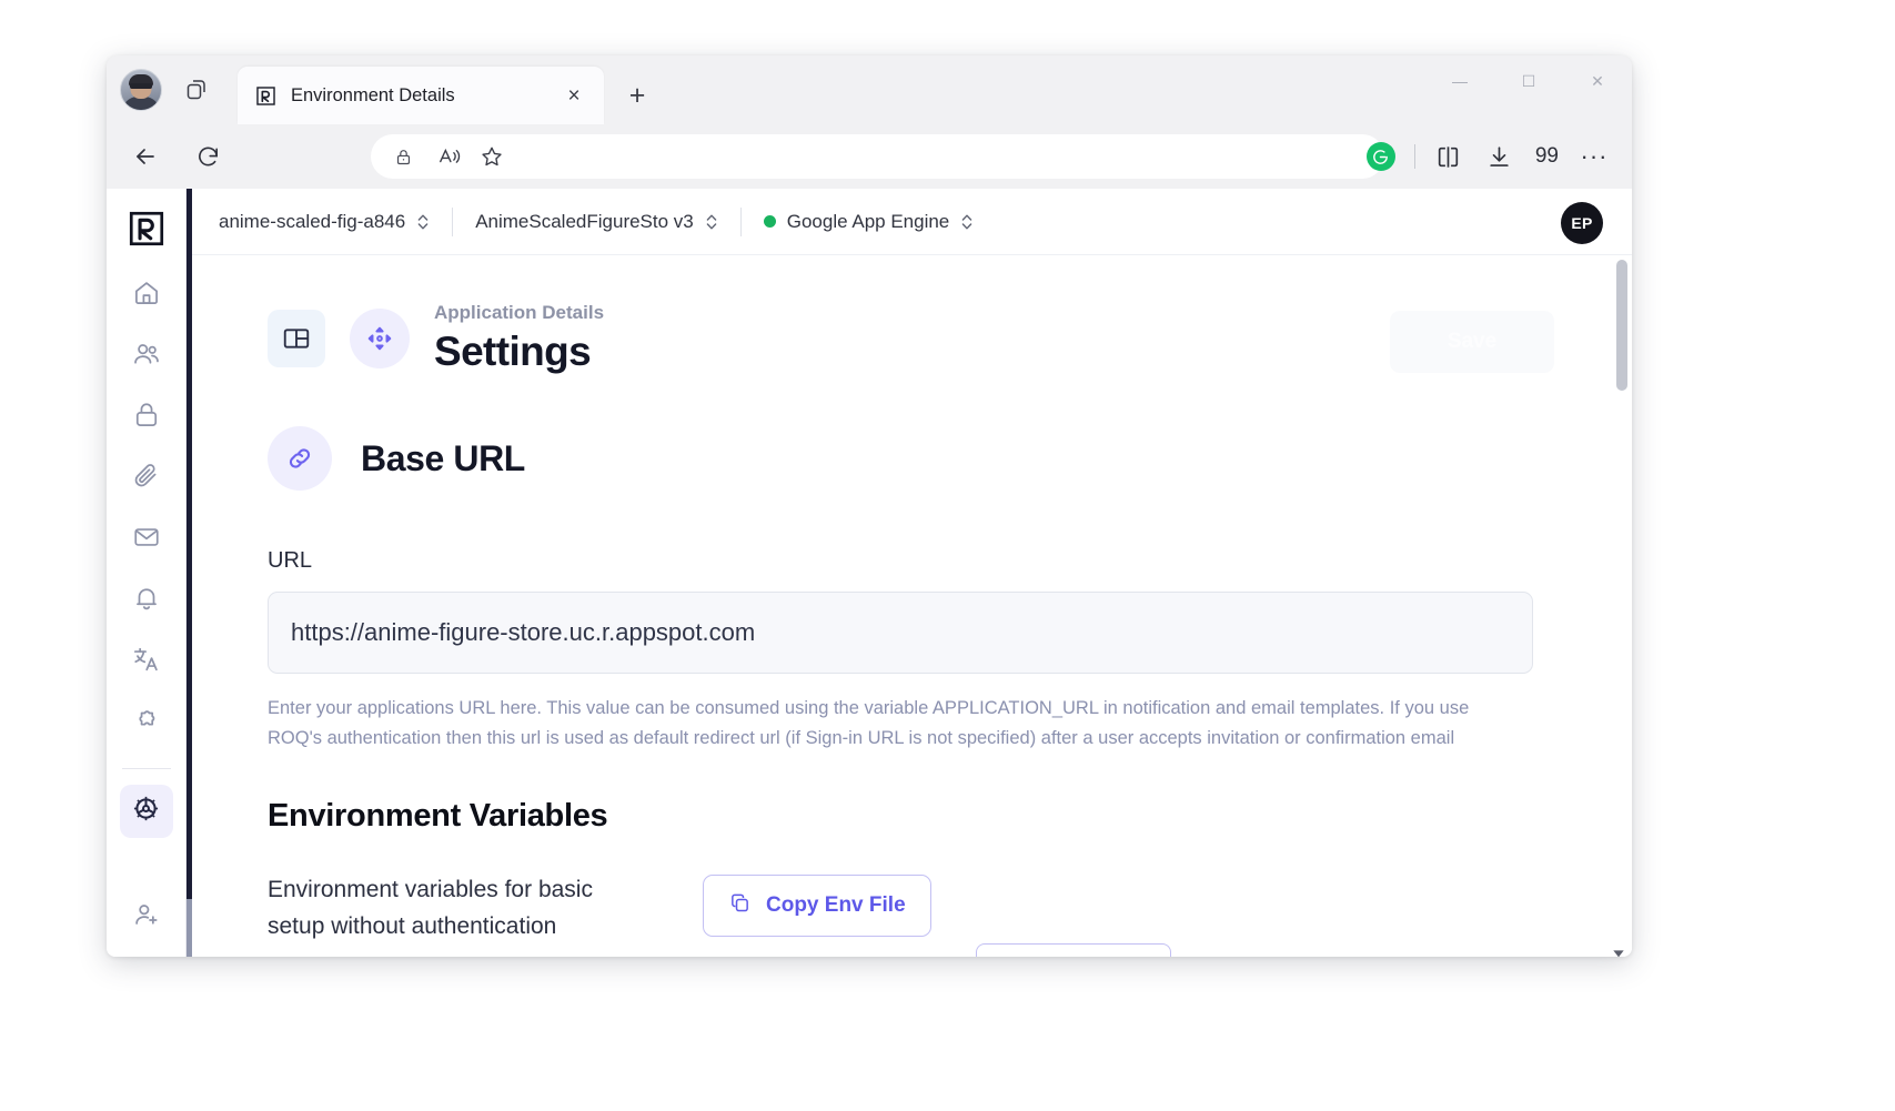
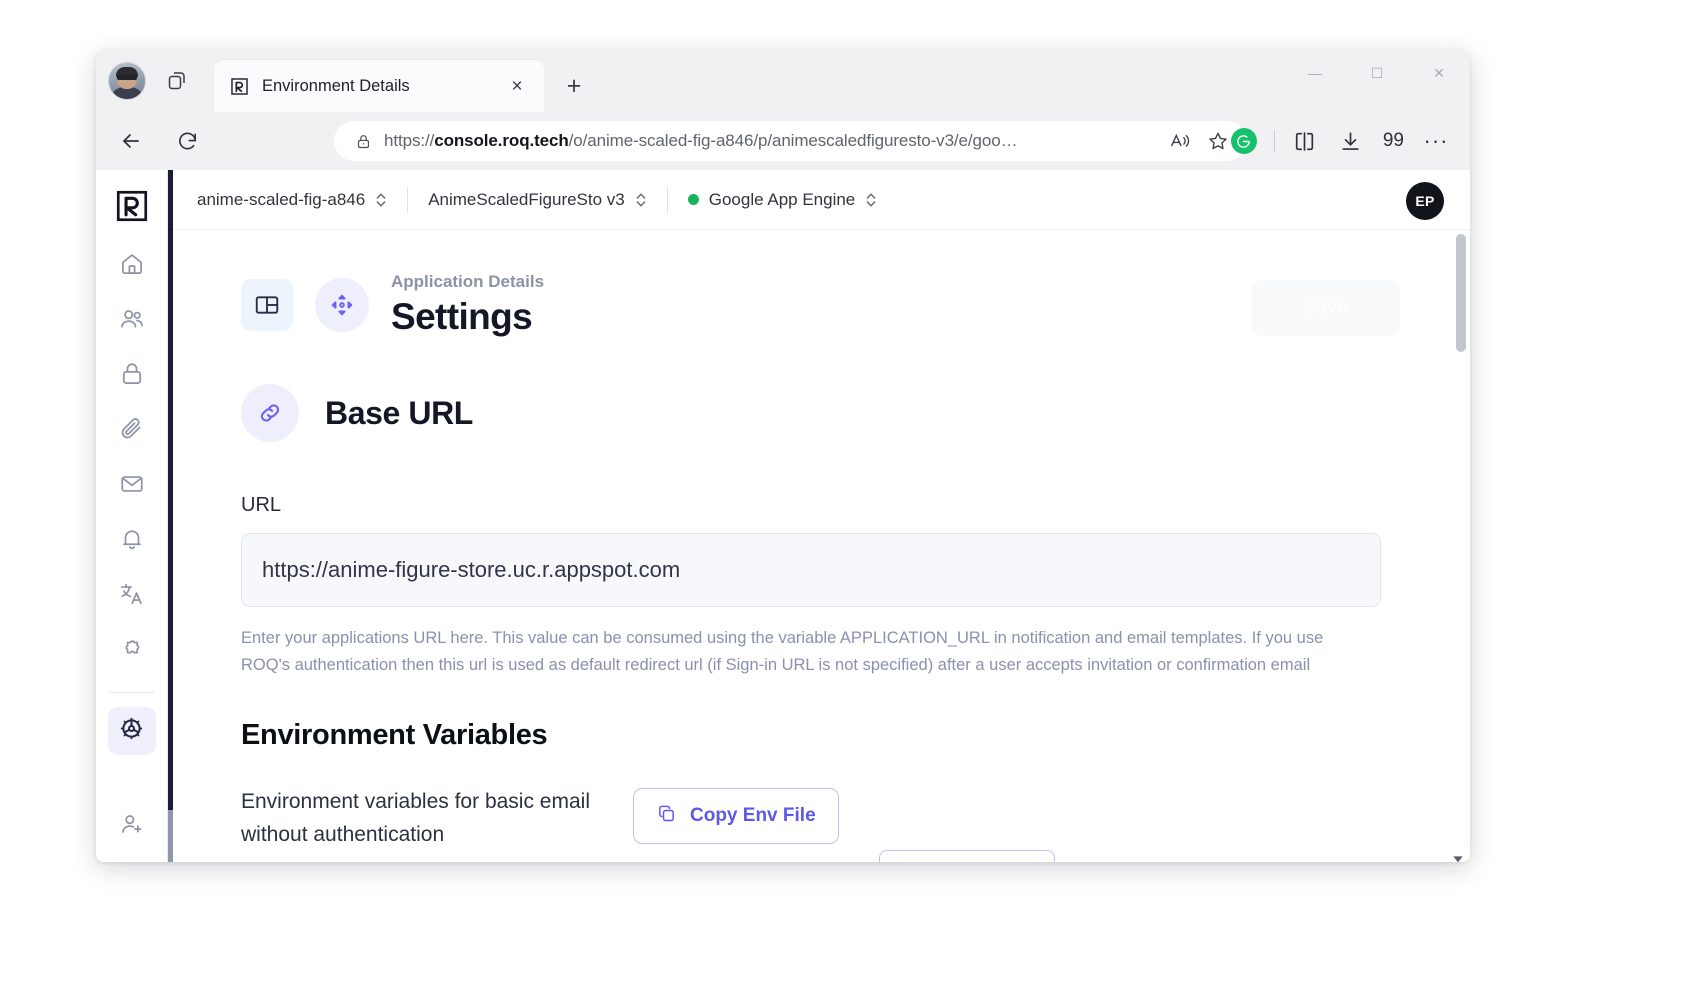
  Environment Details
  ×
  +
  —
  ☐
  ✕
+ https://console.roq.tech/o/anime-scaled-fig-a846/p/animescaledfiguresto-v3/e/goo…
  99
  ···
  anime-scaled-fig-a846
  AnimeScaledFigureSto v3
  Google App Engine
  EP
  Application Details
  Settings
  Base URL
  URL
  https://anime-figure-store.uc.r.appspot.com
  Enter your applications URL here. This value can be consumed using the variable APPLICATION_URL in notification and email templates. If you use ROQ's authentication then this url is used as default redirect url (if Sign-in URL is not specified) after a user accepts invitation or confirmation email
  Environment Variables
- Environment variables for basic setup without authentication
+ Environment variables for basic email without authentication
  Copy Env File
